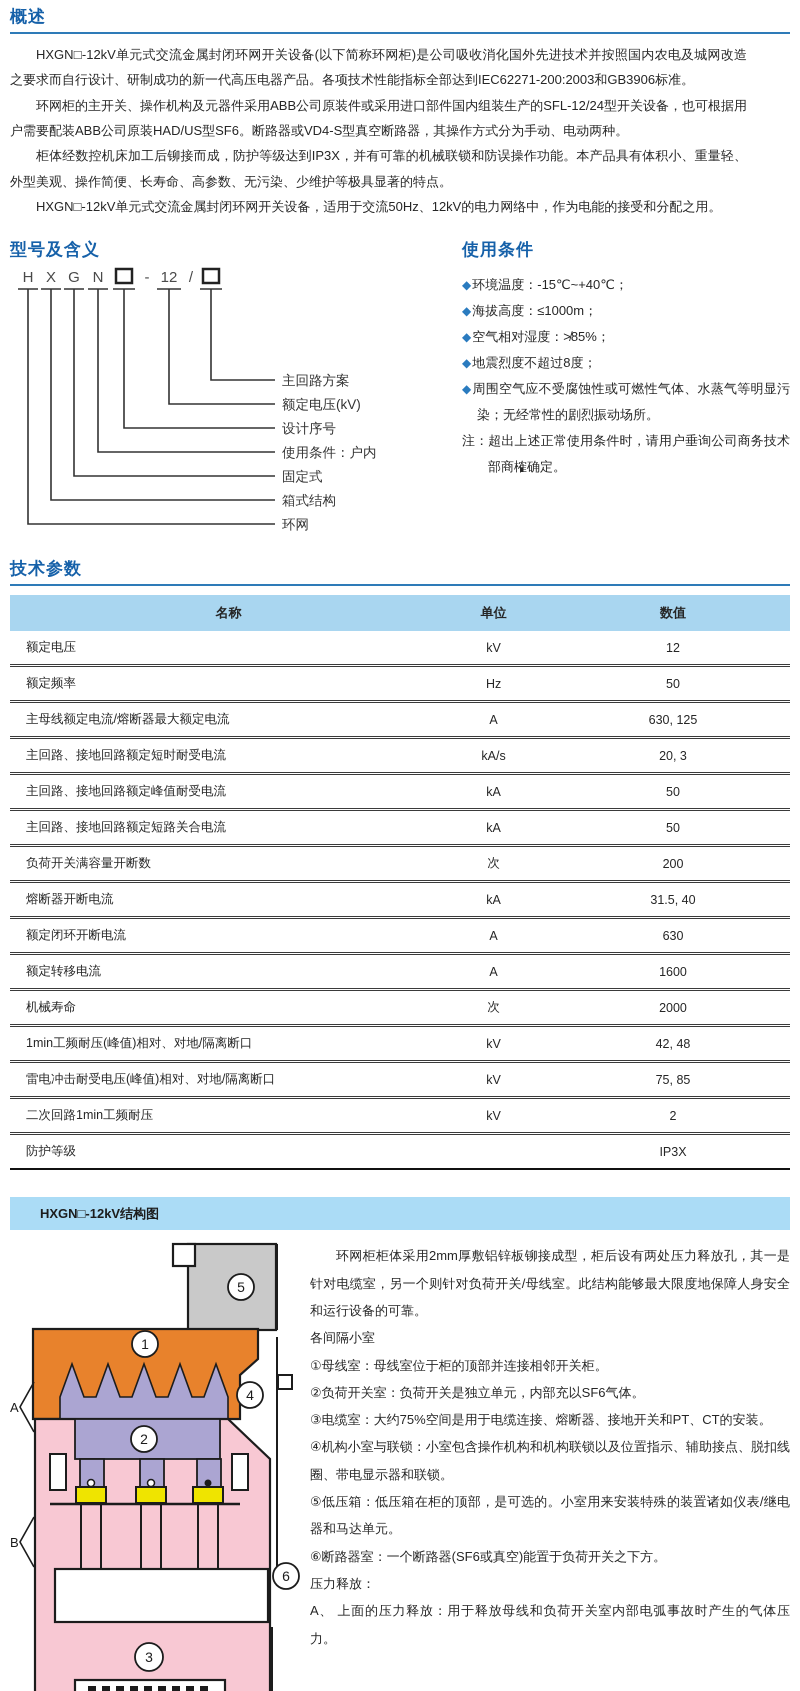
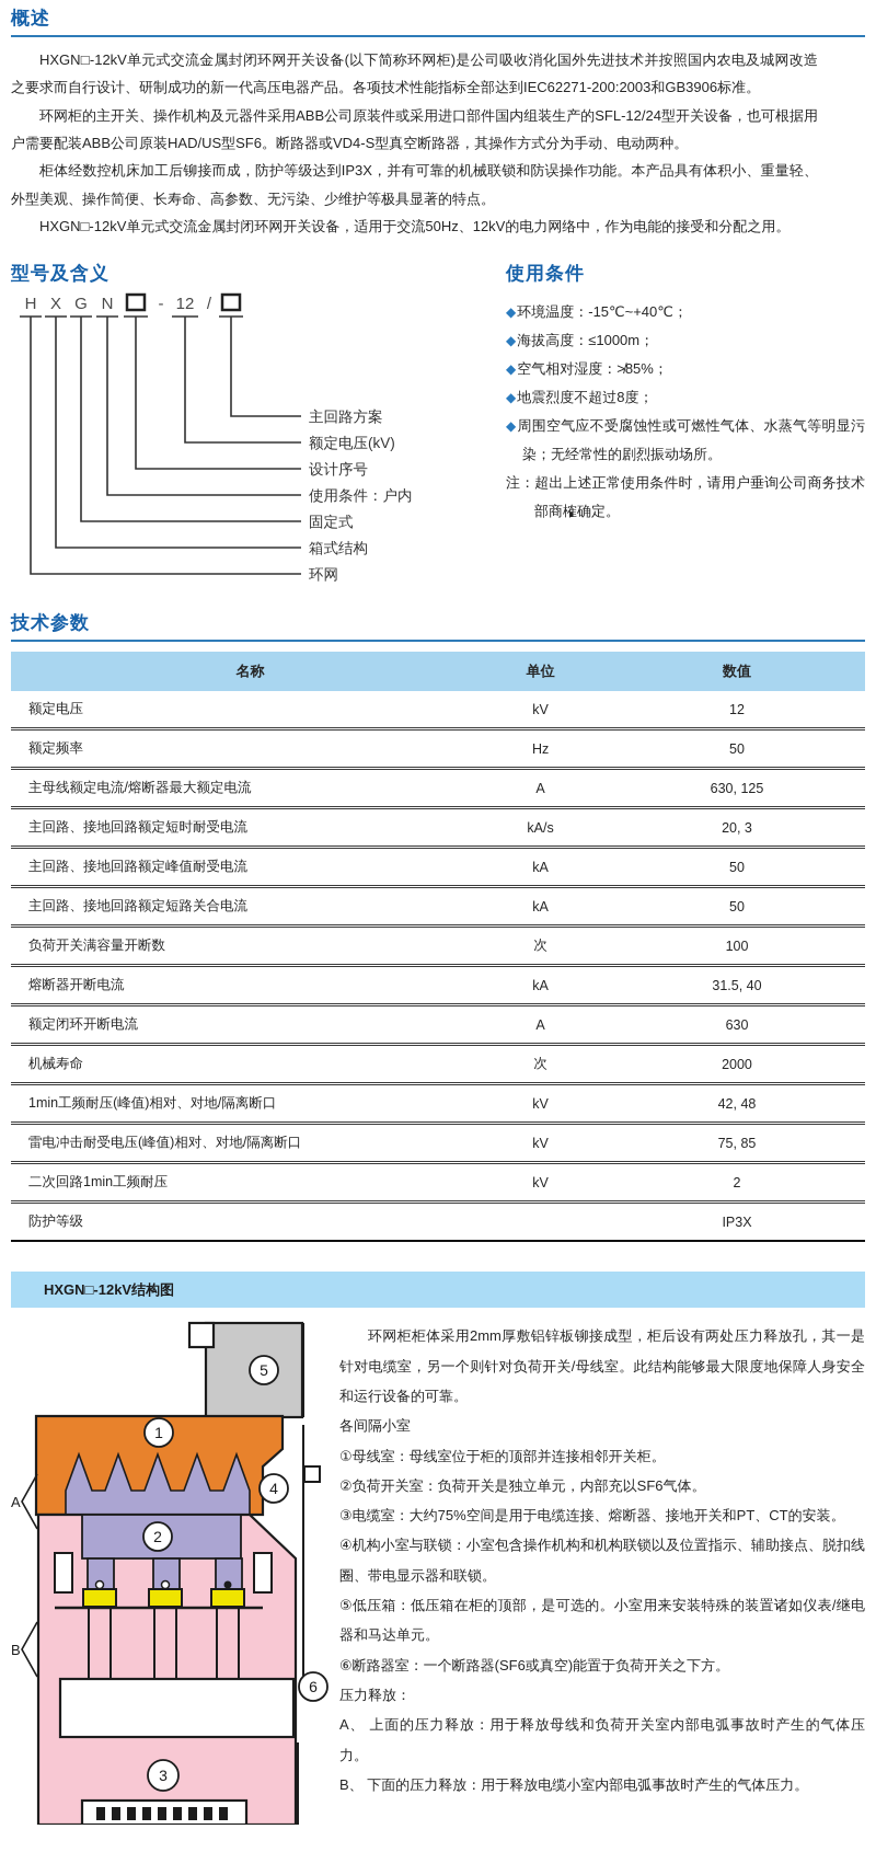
  概述
  HXGN□-12kV单元式交流金属封闭环网开关设备(以下简称环网柜)是公司吸收消化国外先进技术并按照国内农电及城网改造之要求而自行设计、研制成功的新一代高压电器产品。各项技术性能指标全部达到IEC62271-200:2003和GB3906标准。
  环网柜的主开关、操作机构及元器件采用ABB公司原装件或采用进口部件国内组装生产的SFL-12/24型开关设备，也可根据用户需要配装ABB公司原装HAD/US型SF6。断路器或VD4-S型真空断路器，其操作方式分为手动、电动两种。
  柜体经数控机床加工后铆接而成，防护等级达到IP3X，并有可靠的机械联锁和防误操作功能。本产品具有体积小、重量轻、外型美观、操作简便、长寿命、高参数、无污染、少维护等极具显著的特点。
  HXGN□-12kV单元式交流金属封闭环网开关设备，适用于交流50Hz、12kV的电力网络中，作为电能的接受和分配之用。
  型号及含义
  H
  X
  G
  N
  -
  12
  /
  主回路方案
  额定电压(kV)
  设计序号
  使用条件：户内
  固定式
  箱式结构
  环网
  使用条件
  ◆环境温度：-15℃~+40℃；
  ◆海拔高度：≤1000m；
  ◆空气相对湿度：≯85%；
  ◆地震烈度不超过8度；
  ◆周围空气应不受腐蚀性或可燃性气体、水蒸气等明显污染；无经常性的剧烈振动场所。
  注：超出上述正常使用条件时，请用户垂询公司商务技术部商榷确定。
  技术参数
  名称	单位	数值
  额定电压	kV	12
  额定频率	Hz	50
  主母线额定电流/熔断器最大额定电流	A	630, 125
  主回路、接地回路额定短时耐受电流	kA/s	20, 3
  主回路、接地回路额定峰值耐受电流	kA	50
  主回路、接地回路额定短路关合电流	kA	50
- 负荷开关满容量开断数	次	200
+ 负荷开关满容量开断数	次	100
  熔断器开断电流	kA	31.5, 40
  额定闭环开断电流	A	630
- 额定转移电流	A	1600
  机械寿命	次	2000
  1min工频耐压(峰值)相对、对地/隔离断口	kV	42, 48
  雷电冲击耐受电压(峰值)相对、对地/隔离断口	kV	75, 85
  二次回路1min工频耐压	kV	2
  防护等级		IP3X
  HXGN□-12kV结构图
  A
  B
  1
  2
  3
  4
  5
  6
  环网柜柜体采用2mm厚敷铝锌板铆接成型，柜后设有两处压力释放孔，其一是针对电缆室，另一个则针对负荷开关/母线室。此结构能够最大限度地保障人身安全和运行设备的可靠。
  各间隔小室
  ①母线室：母线室位于柜的顶部并连接相邻开关柜。
  ②负荷开关室：负荷开关是独立单元，内部充以SF6气体。
  ③电缆室：大约75%空间是用于电缆连接、熔断器、接地开关和PT、CT的安装。
  ④机构小室与联锁：小室包含操作机构和机构联锁以及位置指示、辅助接点、脱扣线圈、带电显示器和联锁。
  ⑤低压箱：低压箱在柜的顶部，是可选的。小室用来安装特殊的装置诸如仪表/继电器和马达单元。
  ⑥断路器室：一个断路器(SF6或真空)能置于负荷开关之下方。
  压力释放：
  A、 上面的压力释放：用于释放母线和负荷开关室内部电弧事故时产生的气体压力。
+ B、 下面的压力释放：用于释放电缆小室内部电弧事故时产生的气体压力。
